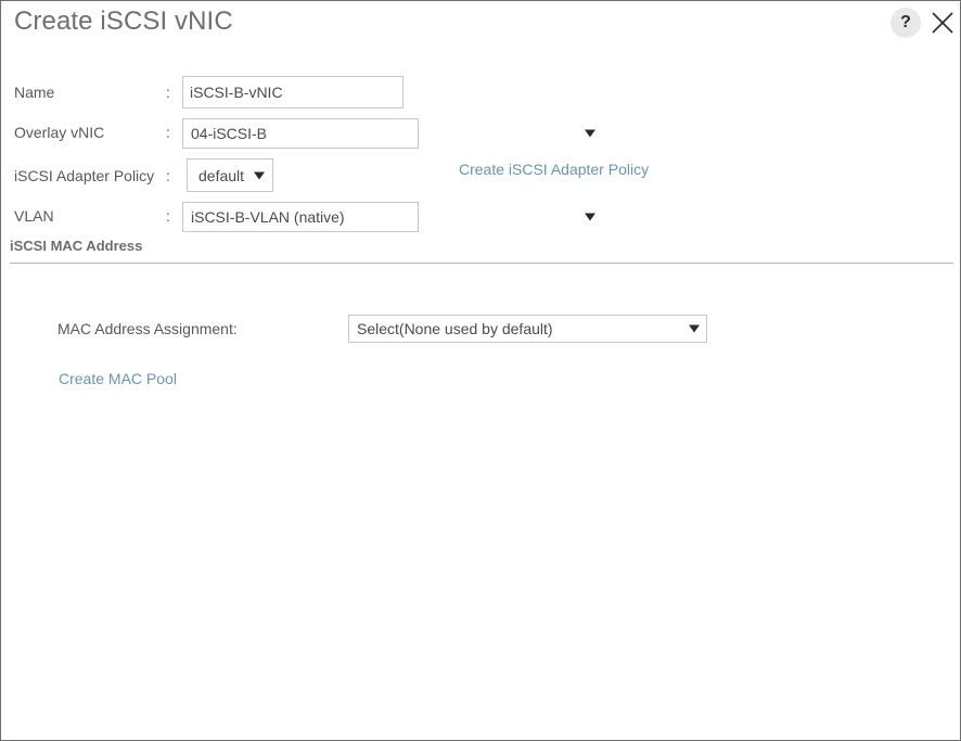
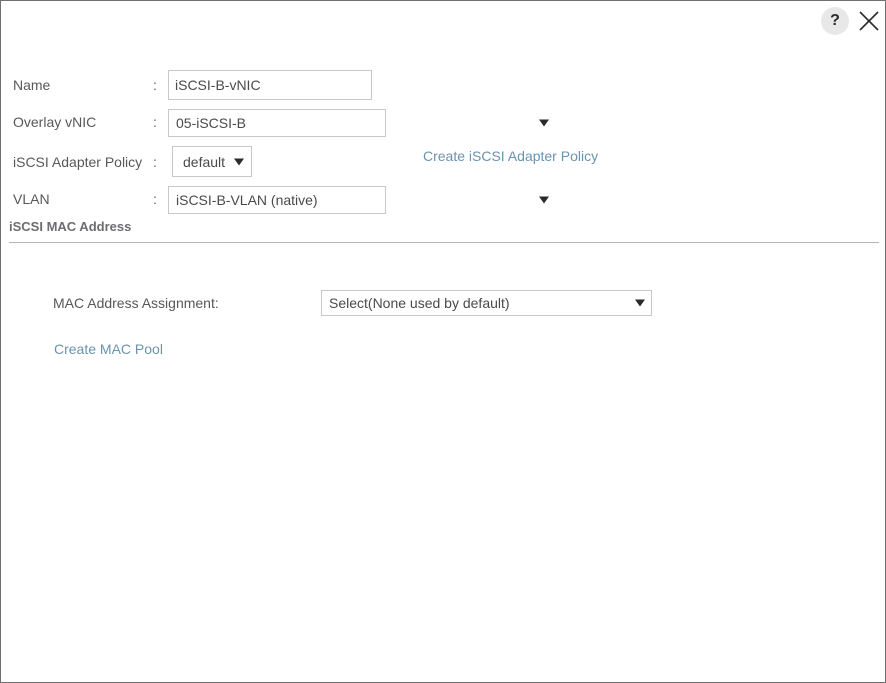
- Create iSCSI vNIC
  ?
  Name
  :
  iSCSI-B-vNIC
  Overlay vNIC
  :
- 04-iSCSI-B
+ 05-iSCSI-B
  iSCSI Adapter Policy
  :
  default
  Create iSCSI Adapter Policy
  VLAN
  :
  iSCSI-B-VLAN (native)
  iSCSI MAC Address
  MAC Address Assignment:
  Select(None used by default)
  Create MAC Pool
